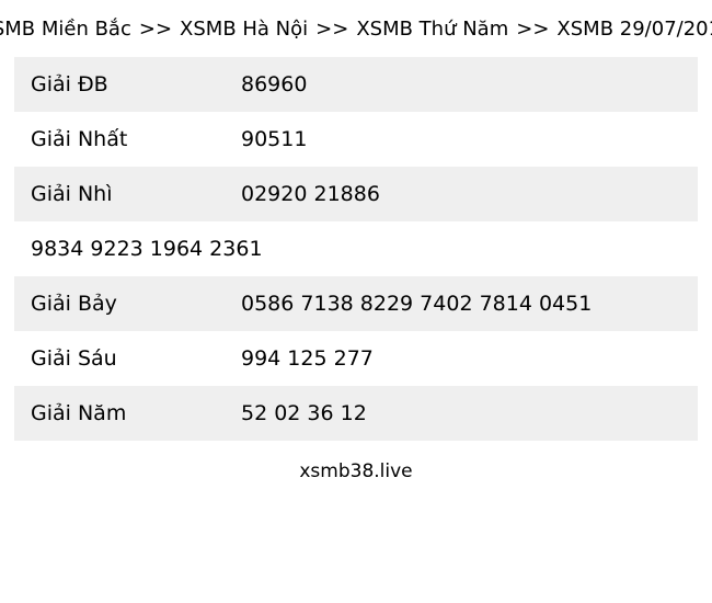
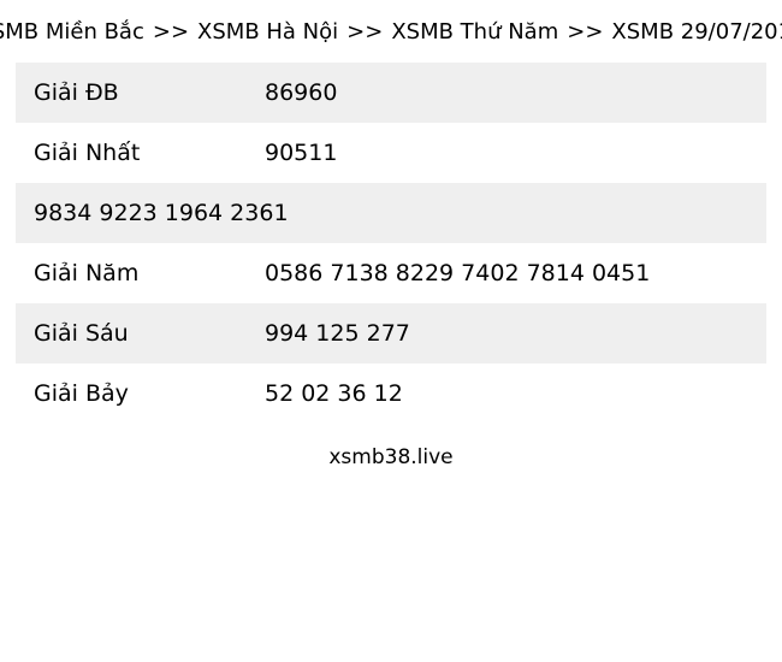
  MB Miền Bắc
  >>
  XSMB Hà Nội
  >>
  XSMB Thứ Năm
  >>
  XSMB 29/07/20
  Giải ĐB
  86960
  Giải Nhất
  90511
- Giải Nhì
- 02920 21886
  9834 9223 1964 2361
- Giải Bảy
+ Giải Năm
  0586 7138 8229 7402 7814 0451
  Giải Sáu
  994 125 277
- Giải Năm
+ Giải Bảy
  52 02 36 12
  xsmb38.live
